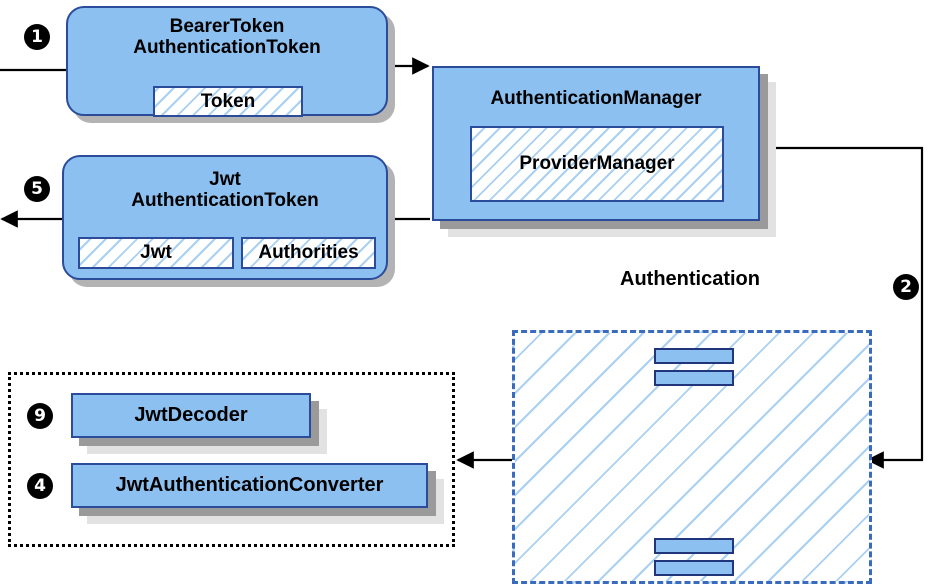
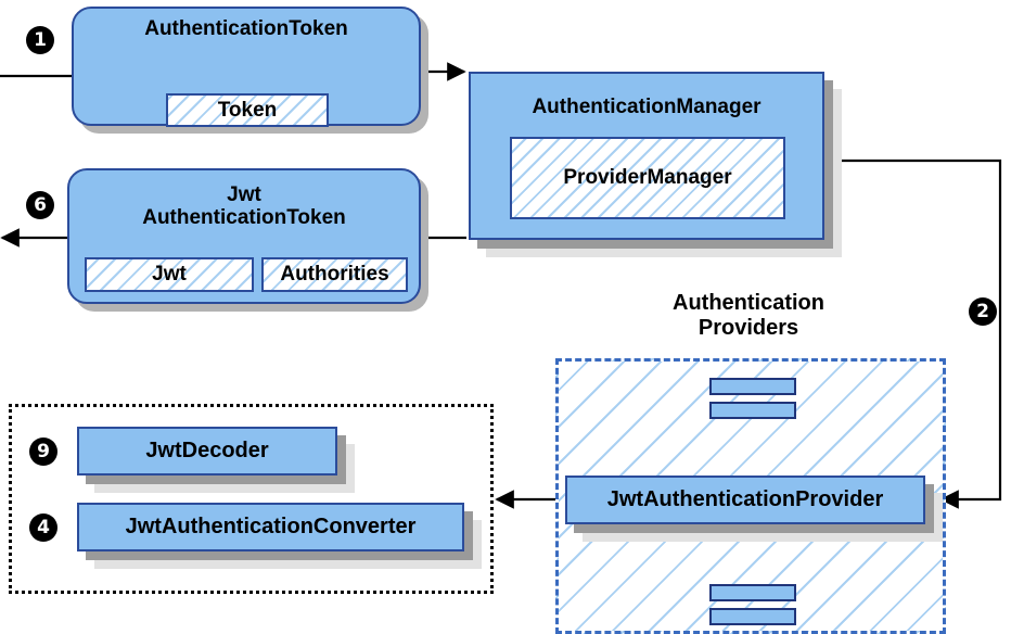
- BearerToken
  AuthenticationToken
  Token
  Jwt
  AuthenticationToken
  Jwt
  Authorities
  AuthenticationManager
  ProviderManager
  Authentication
+ Providers
+ JwtAuthenticationProvider
  JwtDecoder
  JwtAuthenticationConverter
  1
- 5
+ 6
  2
  9
  4
